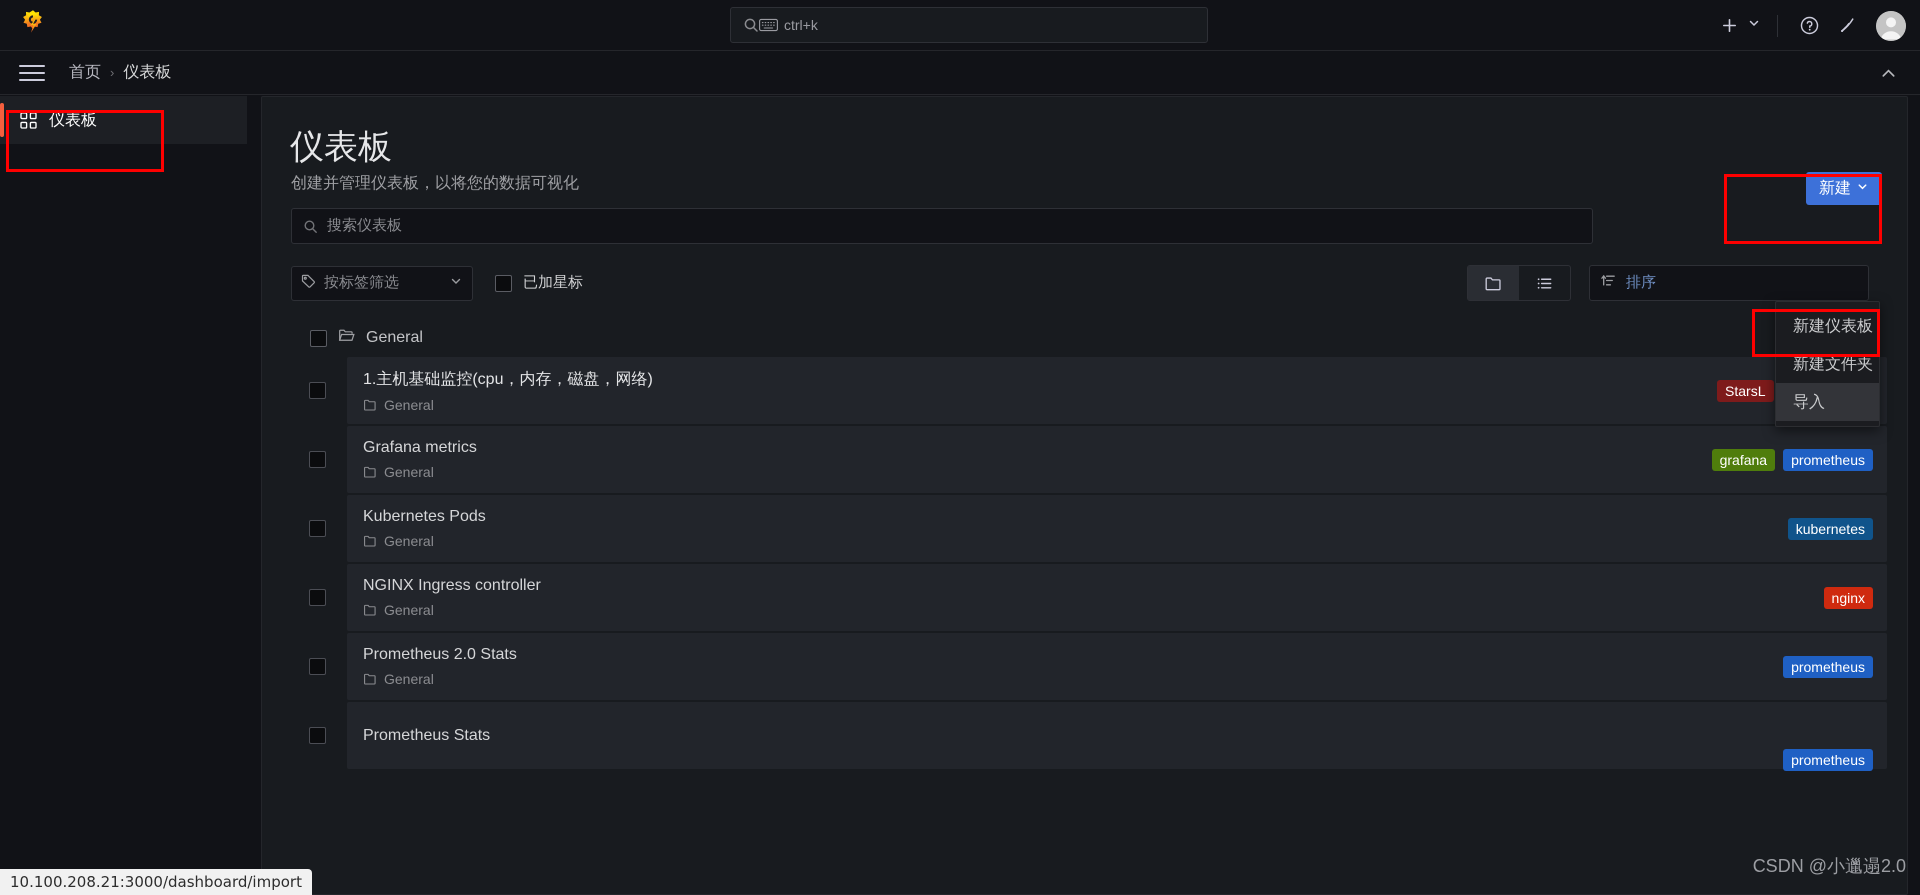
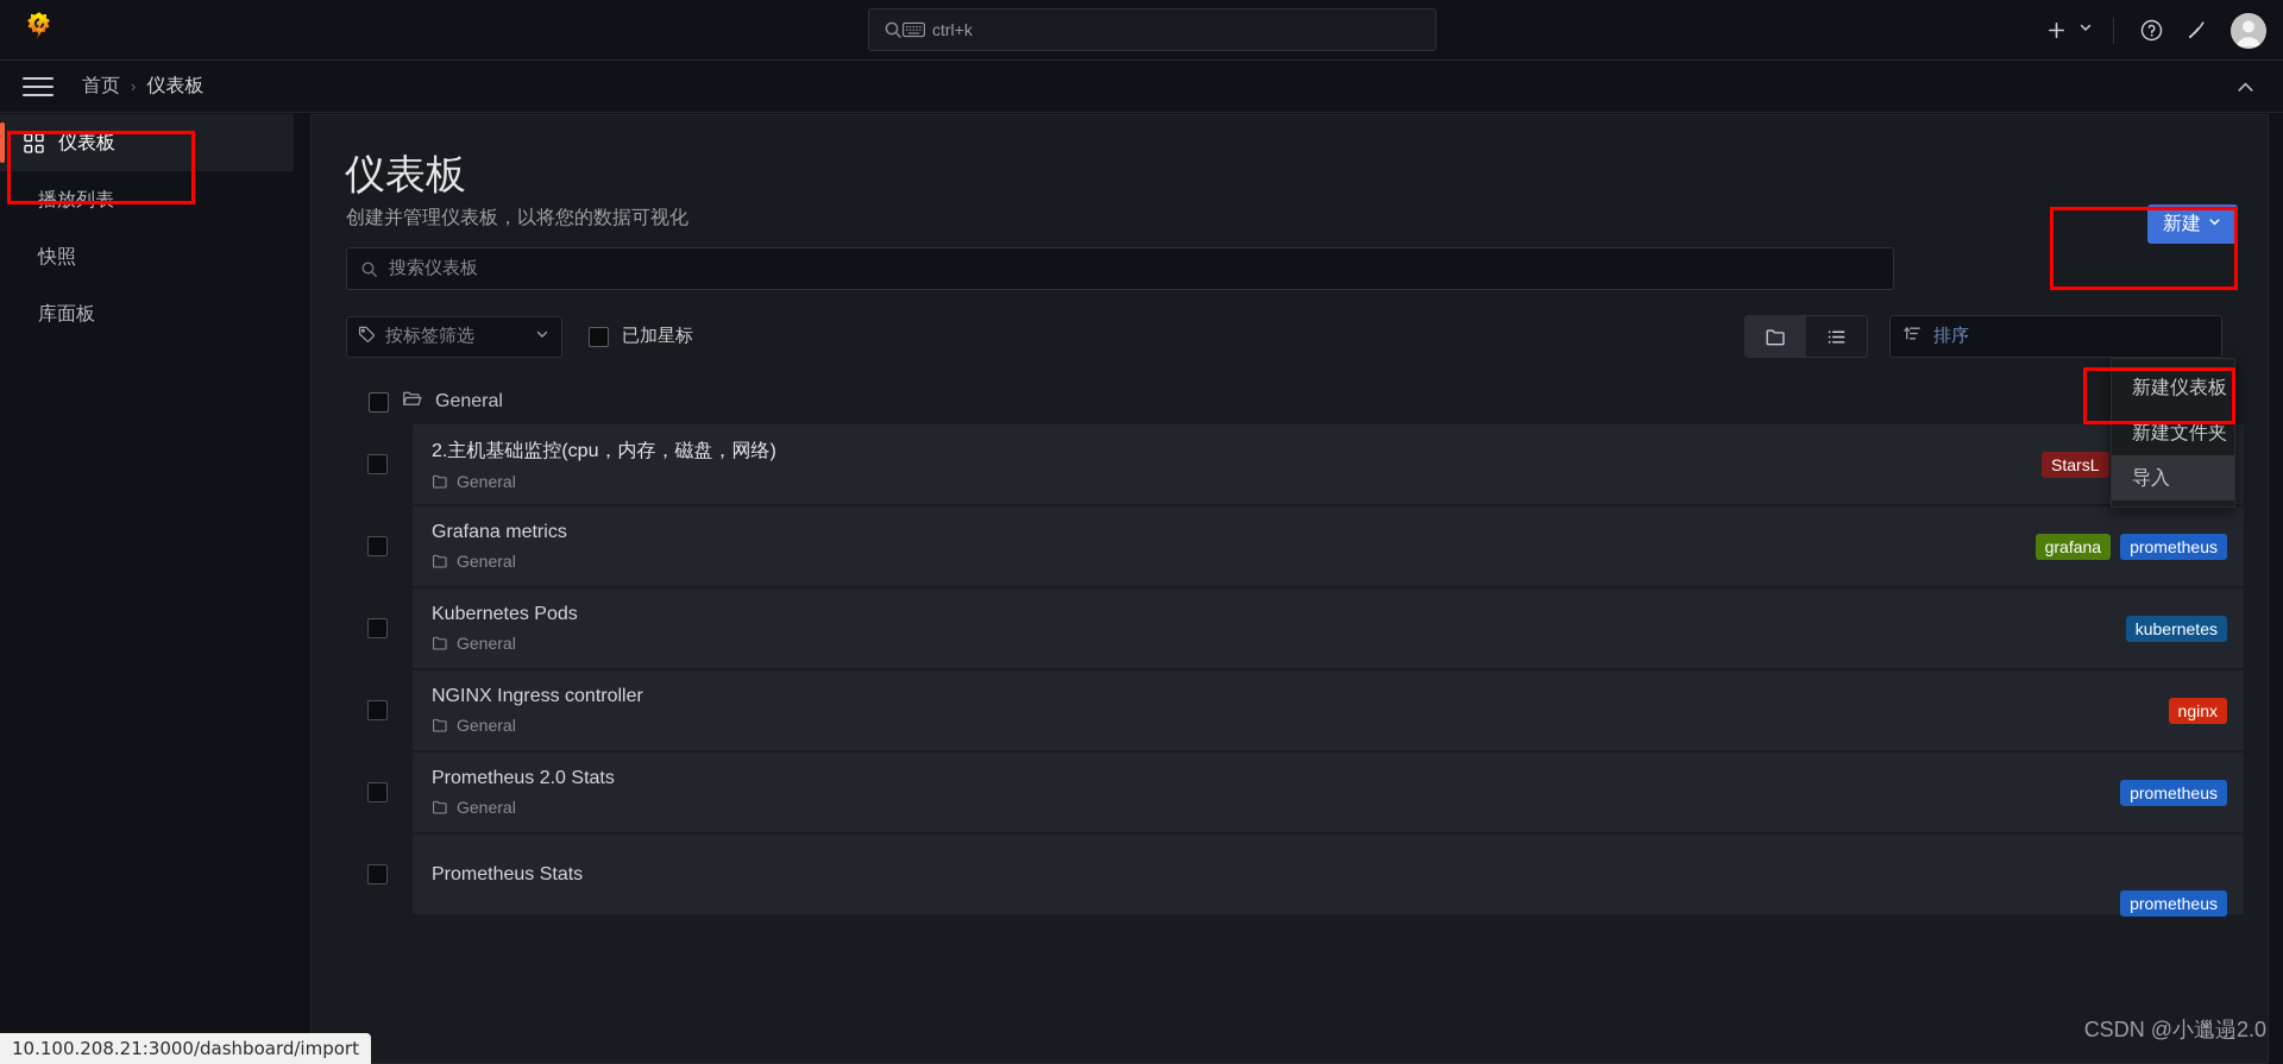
  ctrl+k
  首页
  ›
  仪表板
  仪表板
+ 播放列表
+ 快照
+ 库面板
  仪表板
  创建并管理仪表板，以将您的数据可视化
  搜索仪表板
  按标签筛选
  已加星标
  排序
  General
- 1.主机基础监控(cpu，内存，磁盘，网络)
+ 2.主机基础监控(cpu，内存，磁盘，网络)
  General
  StarsL
  Grafana metrics
  General
  grafana
  prometheus
  Kubernetes Pods
  General
  kubernetes
  NGINX Ingress controller
  General
  nginx
  Prometheus 2.0 Stats
  General
  prometheus
  Prometheus Stats
  prometheus
  新建
  新建仪表板
  新建文件夹
  导入
  CSDN @小邋遢2.0
  10.100.208.21:3000/dashboard/import
